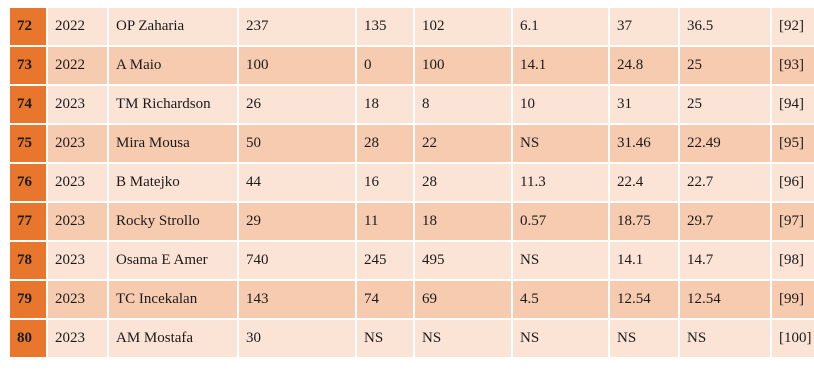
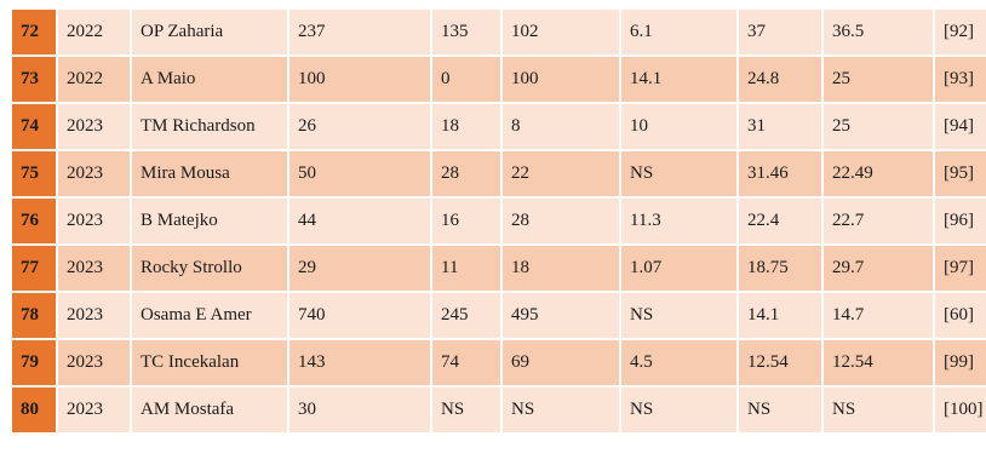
  72	2022	OP Zaharia	237	135	102	6.1	37	36.5	[92]
  73	2022	A Maio	100	0	100	14.1	24.8	25	[93]
  74	2023	TM Richardson	26	18	8	10	31	25	[94]
  75	2023	Mira Mousa	50	28	22	NS	31.46	22.49	[95]
  76	2023	B Matejko	44	16	28	11.3	22.4	22.7	[96]
- 77	2023	Rocky Strollo	29	11	18	0.57	18.75	29.7	[97]
+ 77	2023	Rocky Strollo	29	11	18	1.07	18.75	29.7	[97]
- 78	2023	Osama E Amer	740	245	495	NS	14.1	14.7	[98]
+ 78	2023	Osama E Amer	740	245	495	NS	14.1	14.7	[60]
  79	2023	TC Incekalan	143	74	69	4.5	12.54	12.54	[99]
  80	2023	AM Mostafa	30	NS	NS	NS	NS	NS	[100]
